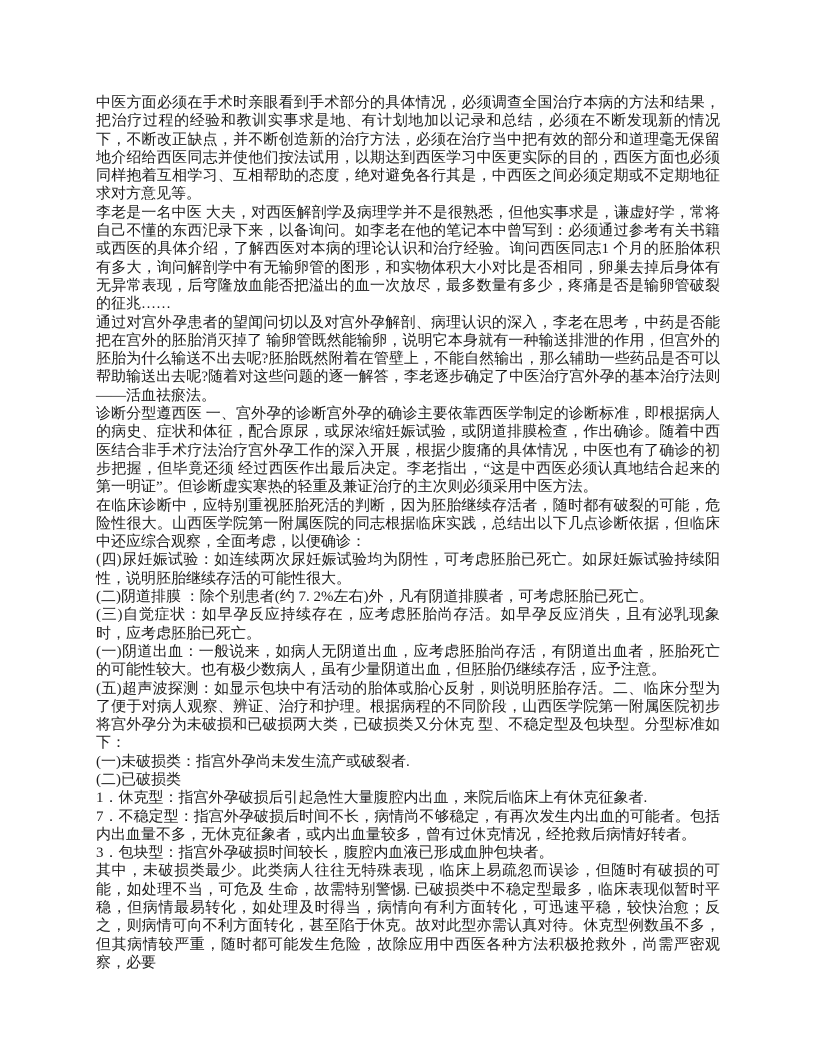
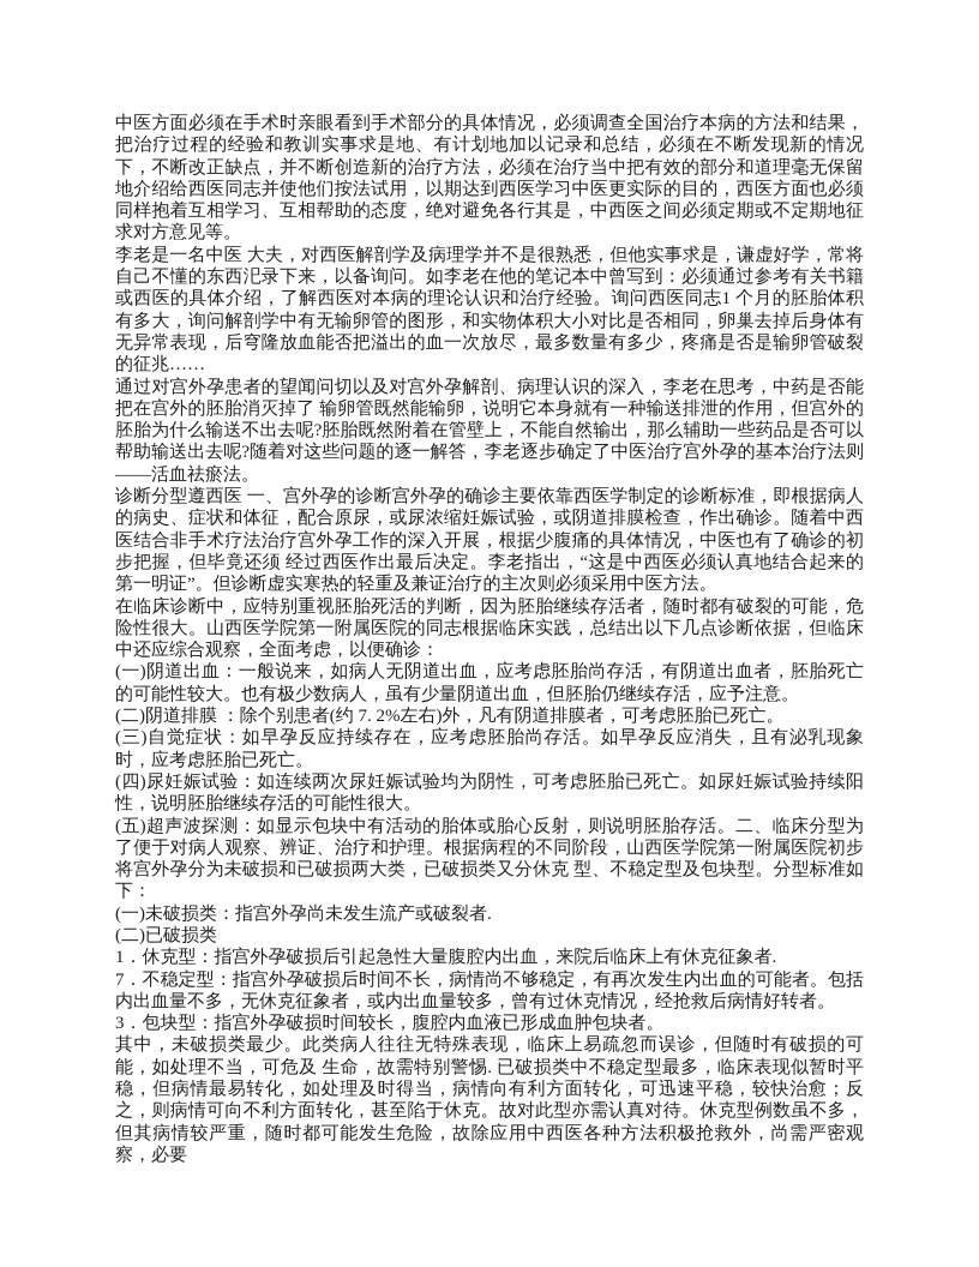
  中医方面必须在手术时亲眼看到手术部分的具体情况，必须调查全国治疗本病的方法和结果，把治疗过程的经验和教训实事求是地、有计划地加以记录和总结，必须在不断发现新的情况下，不断改正缺点，并不断创造新的治疗方法，必须在治疗当中把有效的部分和道理毫无保留地介绍给西医同志并使他们按法试用，以期达到西医学习中医更实际的目的，西医方面也必须同样抱着互相学习、互相帮助的态度，绝对避免各行其是，中西医之间必须定期或不定期地征求对方意见等。
  李老是一名中医 大夫，对西医解剖学及病理学并不是很熟悉，但他实事求是，谦虚好学，常将自己不懂的东西汜录下来，以备询问。如李老在他的笔记本中曾写到：必须通过参考有关书籍或西医的具体介绍，了解西医对本病的理论认识和治疗经验。询问西医同志1 个月的胚胎体积有多大，询问解剖学中有无输卵管的图形，和实物体积大小对比是否相同，卵巢去掉后身体有无异常表现，后穹隆放血能否把溢出的血一次放尽，最多数量有多少，疼痛是否是输卵管破裂的征兆……
  通过对宫外孕患者的望闻问切以及对宫外孕解剖、病理认识的深入，李老在思考，中药是否能把在宫外的胚胎消灭掉了 输卵管既然能输卵，说明它本身就有一种输送排泄的作用，但宫外的胚胎为什么输送不出去呢?胚胎既然附着在管壁上，不能自然输出，那么辅助一些药品是否可以帮助输送出去呢?随着对这些问题的逐一解答，李老逐步确定了中医治疗宫外孕的基本治疗法则——活血祛瘀法。
  诊断分型遵西医 一、宫外孕的诊断宫外孕的确诊主要依靠西医学制定的诊断标准，即根据病人的病史、症状和体征，配合原尿，或尿浓缩妊娠试验，或阴道排膜检查，作出确诊。随着中西医结合非手术疗法治疗宫外孕工作的深入开展，根据少腹痛的具体情况，中医也有了确诊的初步把握，但毕竟还须 经过西医作出最后决定。李老指出，“这是中西医必须认真地结合起来的第一明证”。但诊断虚实寒热的轻重及兼证治疗的主次则必须采用中医方法。
  在临床诊断中，应特别重视胚胎死活的判断，因为胚胎继续存活者，随时都有破裂的可能，危险性很大。山西医学院第一附属医院的同志根据临床实践，总结出以下几点诊断依据，但临床中还应综合观察，全面考虑，以便确诊：
- (四)尿妊娠试验：如连续两次尿妊娠试验均为阴性，可考虑胚胎已死亡。如尿妊娠试验持续阳性，说明胚胎继续存活的可能性很大。
+ (一)阴道出血：一般说来，如病人无阴道出血，应考虑胚胎尚存活，有阴道出血者，胚胎死亡的可能性较大。也有极少数病人，虽有少量阴道出血，但胚胎仍继续存活，应予注意。
  (二)阴道排膜 ：除个别患者(约 7. 2%左右)外，凡有阴道排膜者，可考虑胚胎已死亡。
  (三)自觉症状：如早孕反应持续存在，应考虑胚胎尚存活。如早孕反应消失，且有泌乳现象时，应考虑胚胎已死亡。
- (一)阴道出血：一般说来，如病人无阴道出血，应考虑胚胎尚存活，有阴道出血者，胚胎死亡的可能性较大。也有极少数病人，虽有少量阴道出血，但胚胎仍继续存活，应予注意。
+ (四)尿妊娠试验：如连续两次尿妊娠试验均为阴性，可考虑胚胎已死亡。如尿妊娠试验持续阳性，说明胚胎继续存活的可能性很大。
  (五)超声波探测：如显示包块中有活动的胎体或胎心反射，则说明胚胎存活。二、临床分型为了便于对病人观察、辨证、治疗和护理。根据病程的不同阶段，山西医学院第一附属医院初步将宫外孕分为未破损和已破损两大类，已破损类又分休克 型、不稳定型及包块型。分型标准如下：
  (一)未破损类：指宫外孕尚未发生流产或破裂者.
  (二)已破损类
  1．休克型：指宫外孕破损后引起急性大量腹腔内出血，来院后临床上有休克征象者.
  7．不稳定型：指宫外孕破损后时间不长，病情尚不够稳定，有再次发生内出血的可能者。包括内出血量不多，无休克征象者，或内出血量较多，曾有过休克情况，经抢救后病情好转者。
  3．包块型：指宫外孕破损时间较长，腹腔内血液已形成血肿包块者。
  其中，未破损类最少。此类病人往往无特殊表现，临床上易疏忽而误诊，但随时有破损的可能，如处理不当，可危及 生命，故需特别警惕. 已破损类中不稳定型最多，临床表现似暂时平稳，但病情最易转化，如处理及时得当，病情向有利方面转化，可迅速平稳，较快治愈；反之，则病情可向不利方面转化，甚至陷于休克。故对此型亦需认真对待。休克型例数虽不多，但其病情较严重，随时都可能发生危险，故除应用中西医各种方法积极抢救外，尚需严密观察，必要
